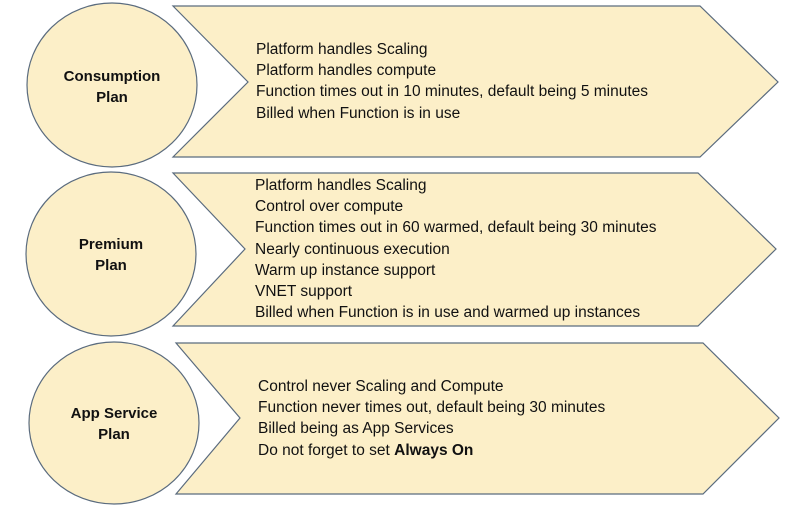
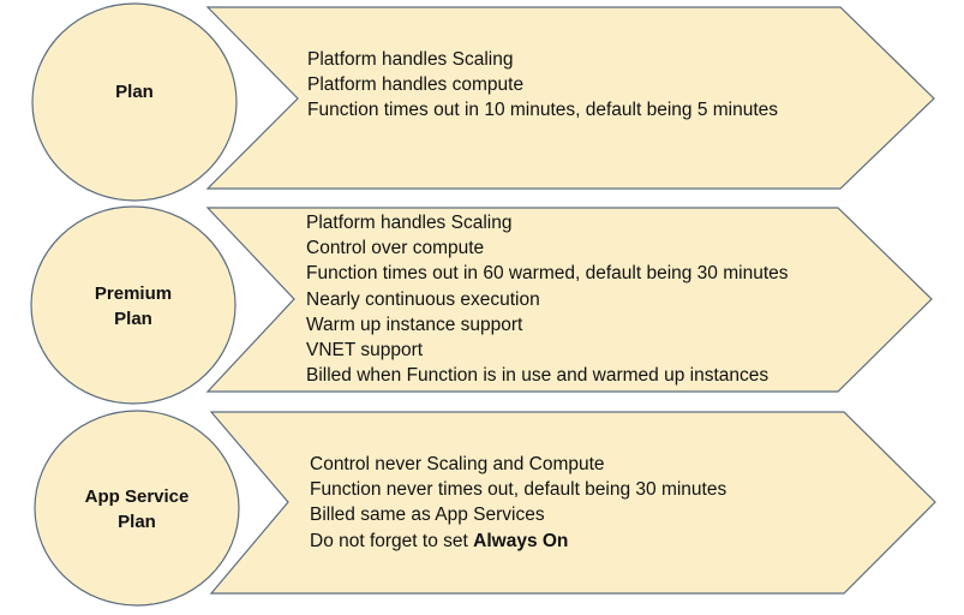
- Consumption
  Plan
  Platform handles Scaling
  Platform handles compute
  Function times out in 10 minutes, default being 5 minutes
- Billed when Function is in use
  Premium
  Plan
  Platform handles Scaling
  Control over compute
  Function times out in 60 warmed, default being 30 minutes
  Nearly continuous execution
  Warm up instance support
  VNET support
  Billed when Function is in use and warmed up instances
  App Service
  Plan
  Control never Scaling and Compute
  Function never times out, default being 30 minutes
- Billed being as App Services
+ Billed same as App Services
  Do not forget to set Always On
